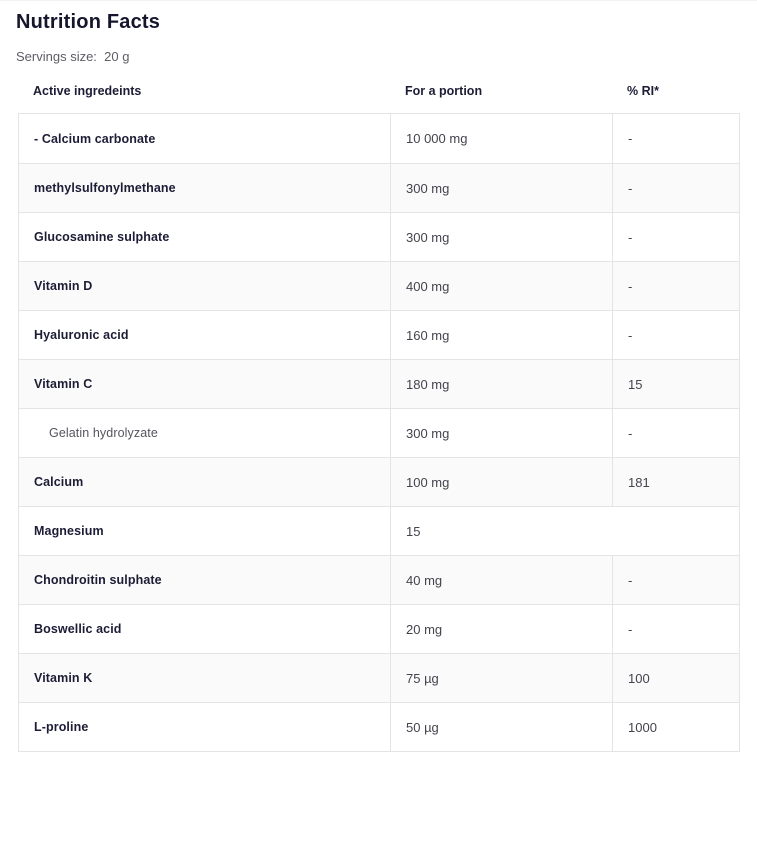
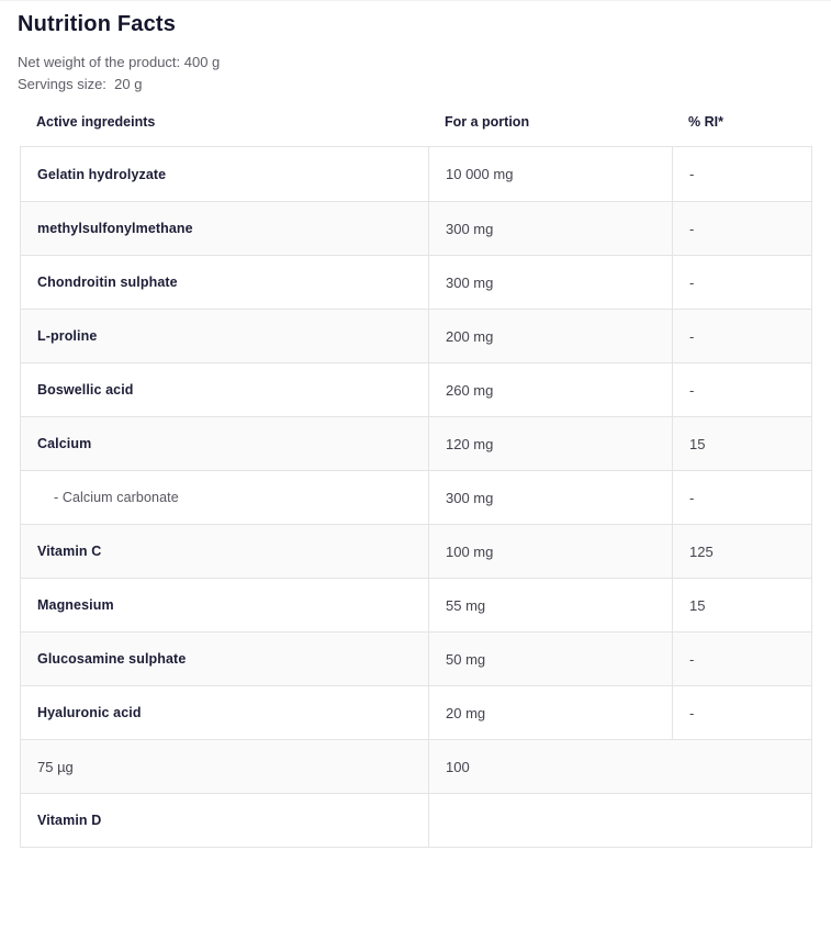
  Nutrition Facts
+ Net weight of the product: 400 g
  Servings size: 20 g
  Active ingredeints
  For a portion
  % RI*
- - Calcium carbonate
+ Gelatin hydrolyzate
  10 000 mg
  -
  methylsulfonylmethane
  300 mg
  -
- Glucosamine sulphate
+ Chondroitin sulphate
  300 mg
  -
- Vitamin D
+ L-proline
- 400 mg
+ 200 mg
  -
- Hyaluronic acid
+ Boswellic acid
- 160 mg
+ 260 mg
  -
- Vitamin C
+ Calcium
- 180 mg
+ 120 mg
  15
- Gelatin hydrolyzate
+ - Calcium carbonate
  300 mg
  -
- Calcium
+ Vitamin C
  100 mg
- 181
+ 125
  Magnesium
+ 55 mg
  15
- Chondroitin sulphate
+ Glucosamine sulphate
- 40 mg
+ 50 mg
  -
- Boswellic acid
+ Hyaluronic acid
  20 mg
  -
- Vitamin K
  75 µg
  100
- L-proline
+ Vitamin D
- 50 µg
- 1000
